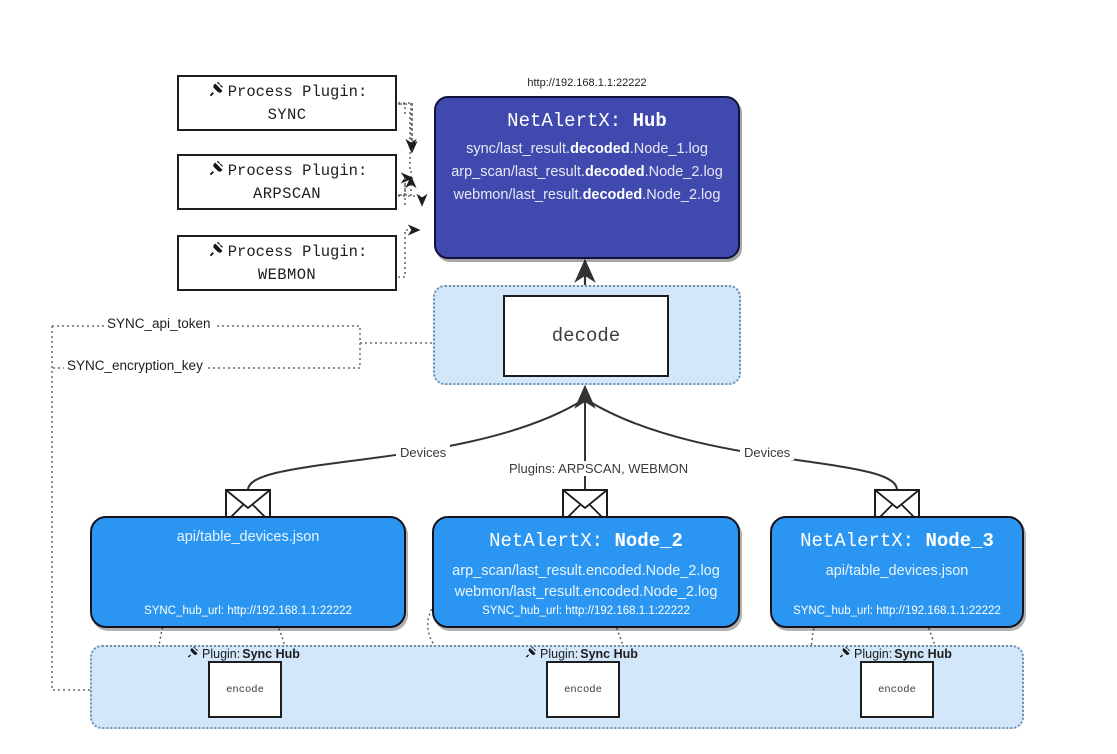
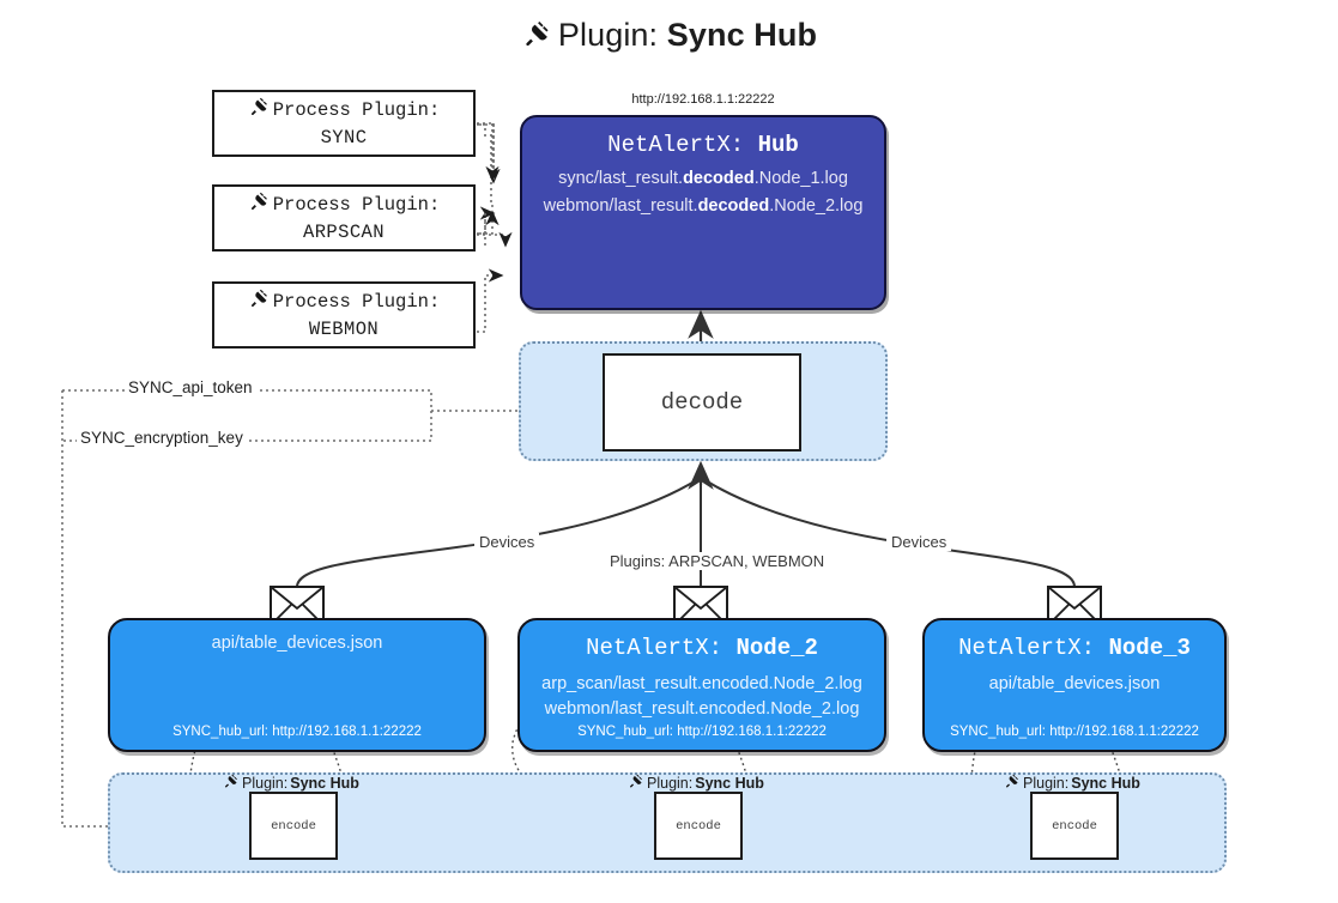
+ Plugin: Sync Hub
  Process Plugin:
  SYNC
  Process Plugin:
  ARPSCAN
  Process Plugin:
  WEBMON
  http://192.168.1.1:22222
  NetAlertX: Hub
  sync/last_result.decoded.Node_1.log
- arp_scan/last_result.decoded.Node_2.log
  webmon/last_result.decoded.Node_2.log
  decode
  SYNC_api_token
  SYNC_encryption_key
  Devices
  Plugins: ARPSCAN, WEBMON
  Devices
  api/table_devices.json
  SYNC_hub_url: http://192.168.1.1:22222
  NetAlertX: Node_2
  arp_scan/last_result.encoded.Node_2.log
  webmon/last_result.encoded.Node_2.log
  SYNC_hub_url: http://192.168.1.1:22222
  NetAlertX: Node_3
  api/table_devices.json
  SYNC_hub_url: http://192.168.1.1:22222
  Plugin:
  Sync Hub
  encode
  Plugin:
  Sync Hub
  encode
  Plugin:
  Sync Hub
  encode
